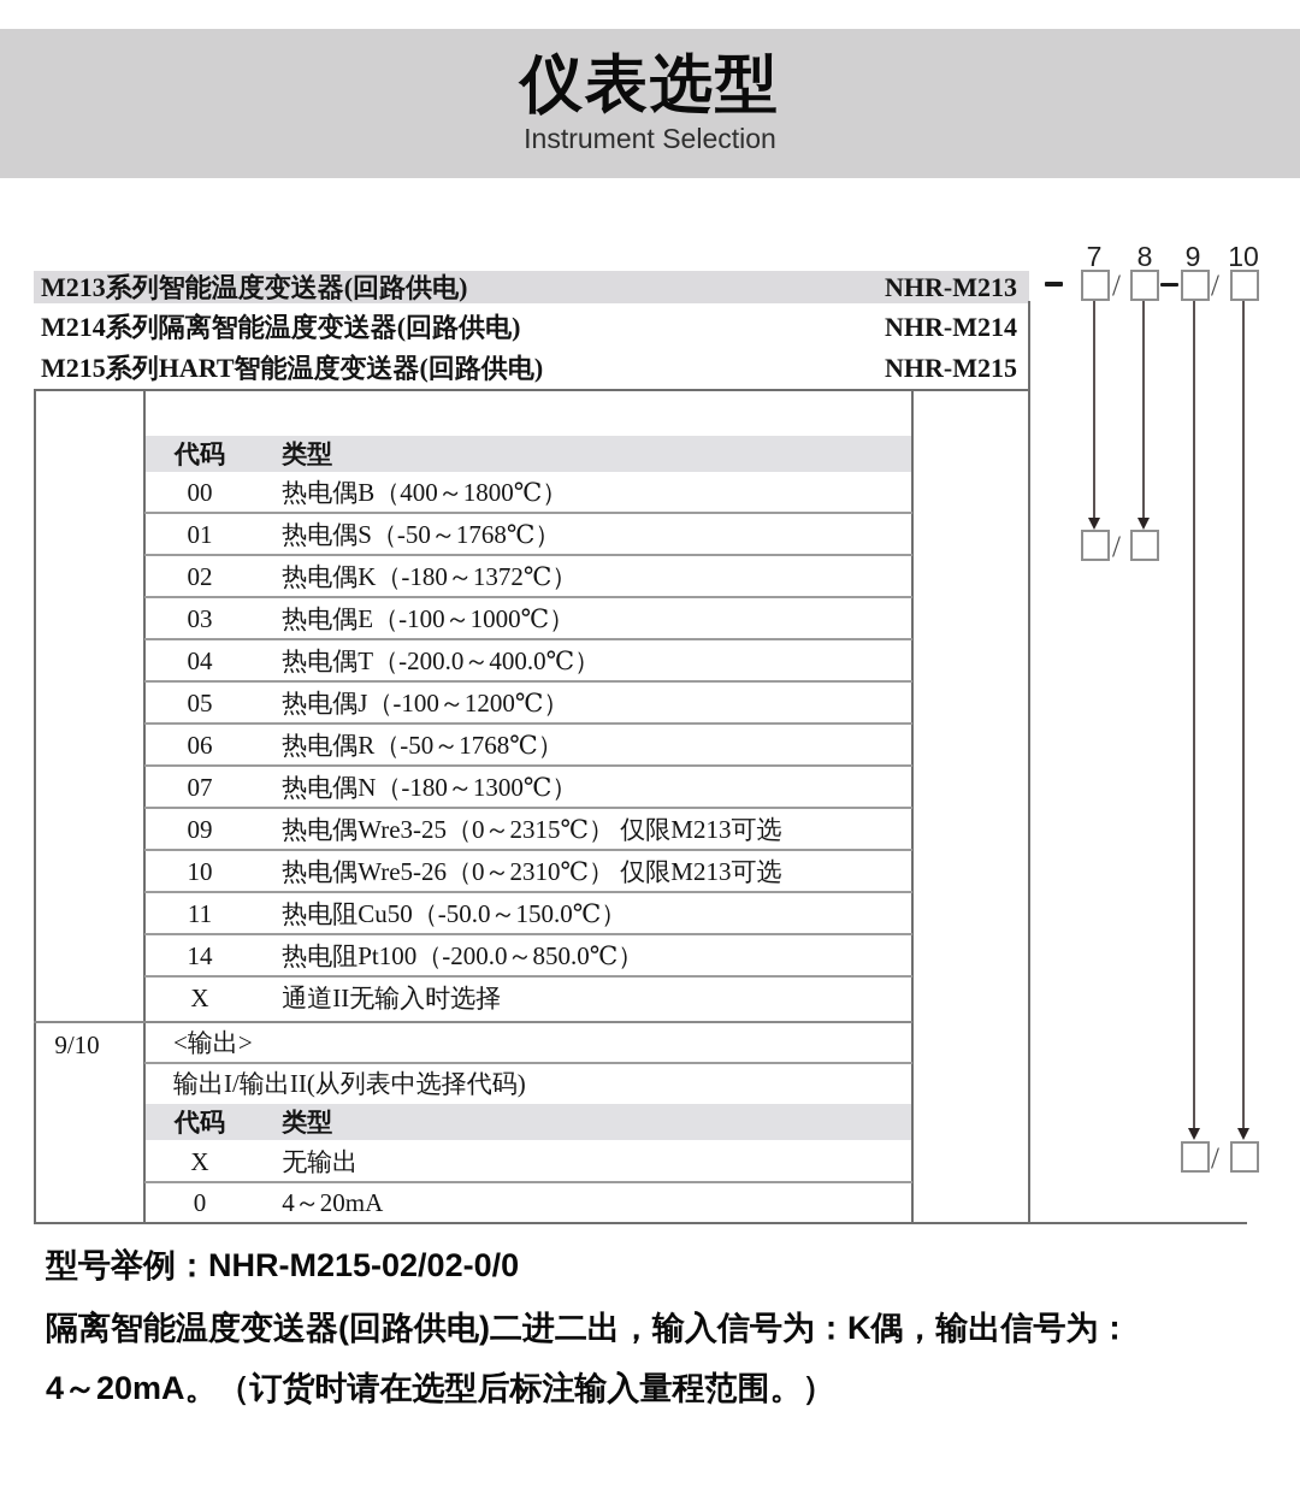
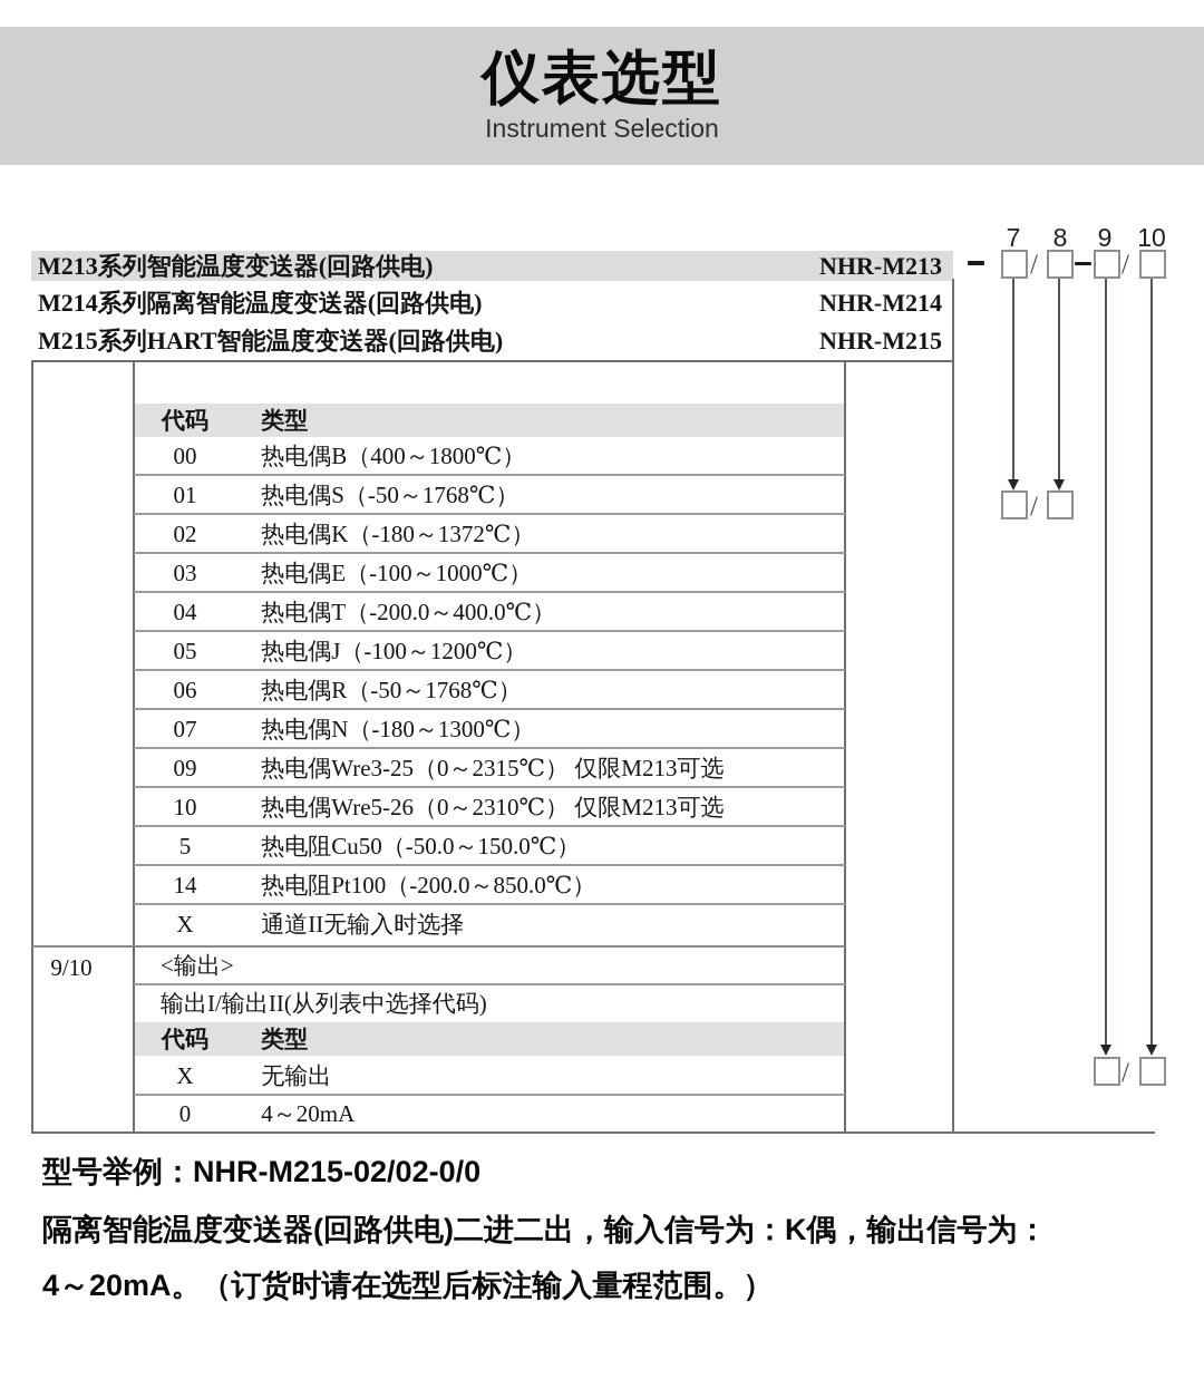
  仪表选型
  Instrument Selection
  7
  8
  9
  10
  M213系列智能温度变送器(回路供电)
  NHR-M213
  M214系列隔离智能温度变送器(回路供电)
  NHR-M214
  M215系列HART智能温度变送器(回路供电)
  NHR-M215
  代码 类型
  00 热电偶B（400～1800℃）
  01 热电偶S（-50～1768℃）
  02 热电偶K（-180～1372℃）
  03 热电偶E（-100～1000℃）
  04 热电偶T（-200.0～400.0℃）
  05 热电偶J（-100～1200℃）
  06 热电偶R（-50～1768℃）
  07 热电偶N（-180～1300℃）
  09 热电偶Wre3-25（0～2315℃） 仅限M213可选
  10 热电偶Wre5-26（0～2310℃） 仅限M213可选
- 11 热电阻Cu50（-50.0～150.0℃）
+ 5 热电阻Cu50（-50.0～150.0℃）
  14 热电阻Pt100（-200.0～850.0℃）
  X 通道II无输入时选择
  9/10
  <输出>
  输出I/输出II(从列表中选择代码)
  代码 类型
  X 无输出
  0 4～20mA
  /
  /
  /
  /
  型号举例：NHR-M215-02/02-0/0
  隔离智能温度变送器(回路供电)二进二出，输入信号为：K偶，输出信号为：
  4～20mA。（订货时请在选型后标注输入量程范围。）
